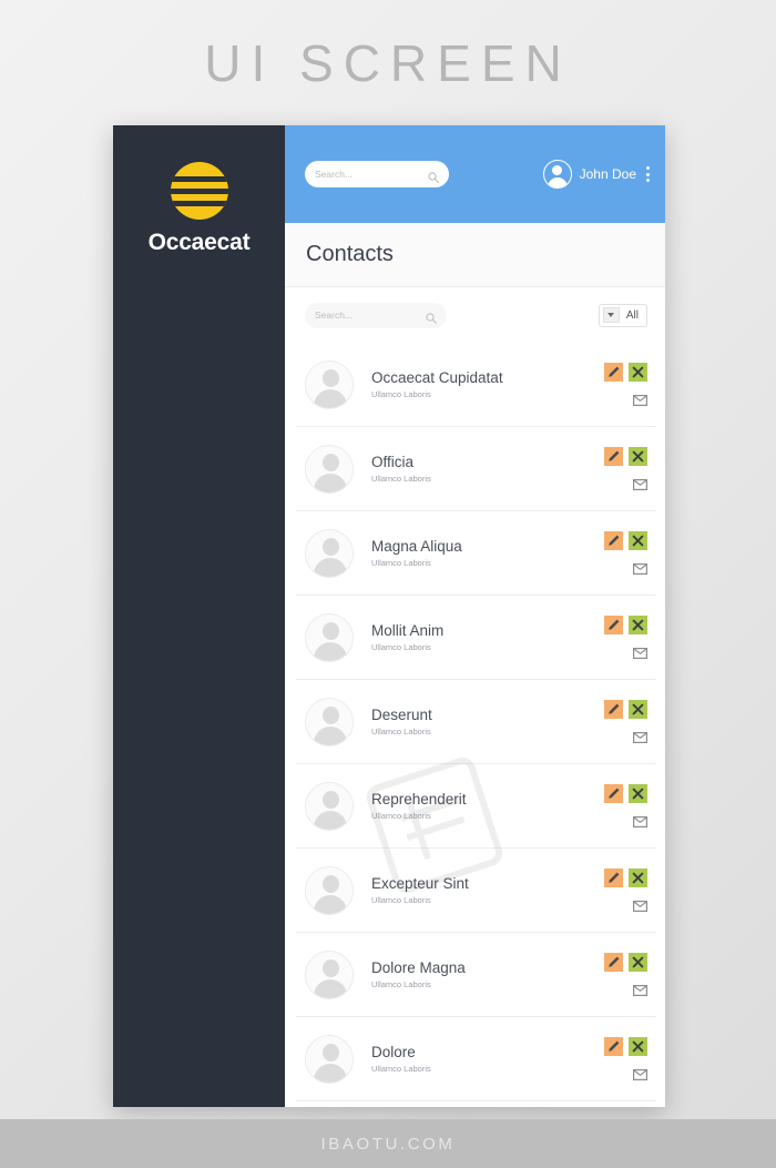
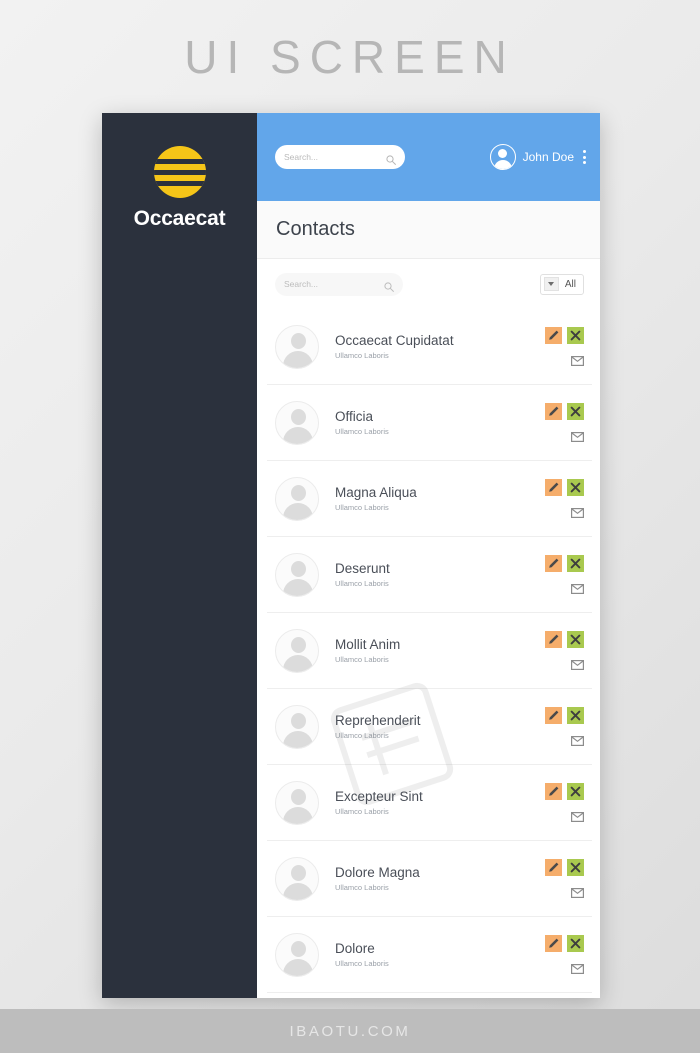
  UI SCREEN
  Occaecat
  Search...
  John Doe
  Contacts
  Search...
  All
  Occaecat Cupidatat
  Ullamco Laboris
  Officia
  Ullamco Laboris
  Magna Aliqua
  Ullamco Laboris
- Mollit Anim
+ Deserunt
  Ullamco Laboris
- Deserunt
+ Mollit Anim
  Ullamco Laboris
  Reprehenderit
  Ullamco Laboris
  Excepteur Sint
  Ullamco Laboris
  Dolore Magna
  Ullamco Laboris
  Dolore
  Ullamco Laboris
  IBAOTU.COM
